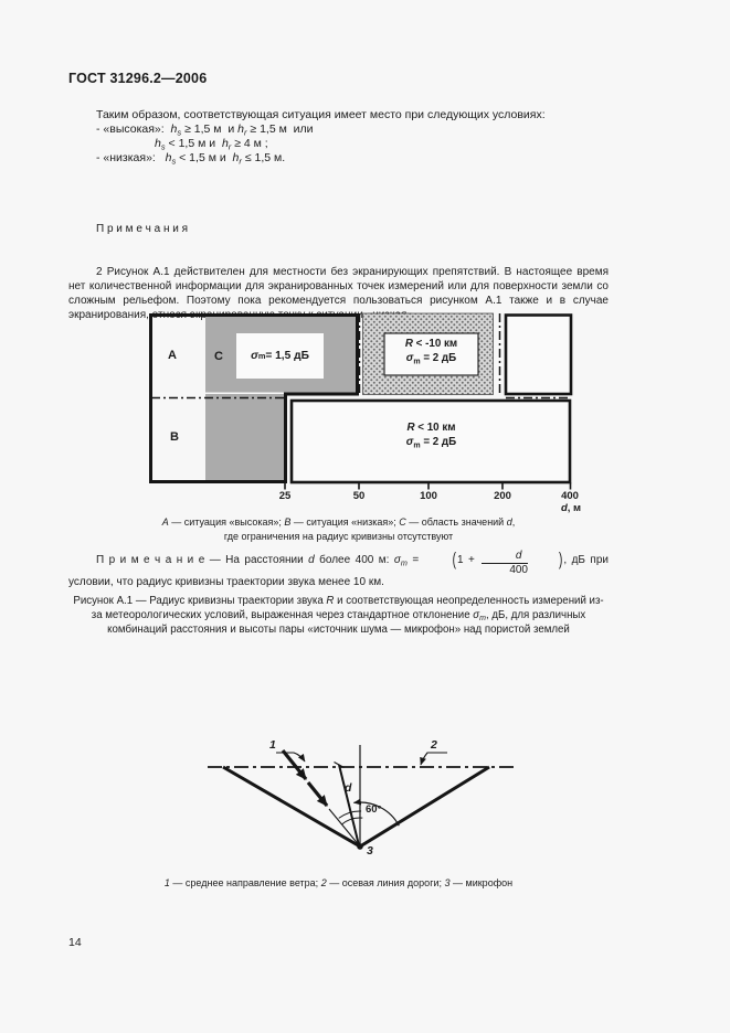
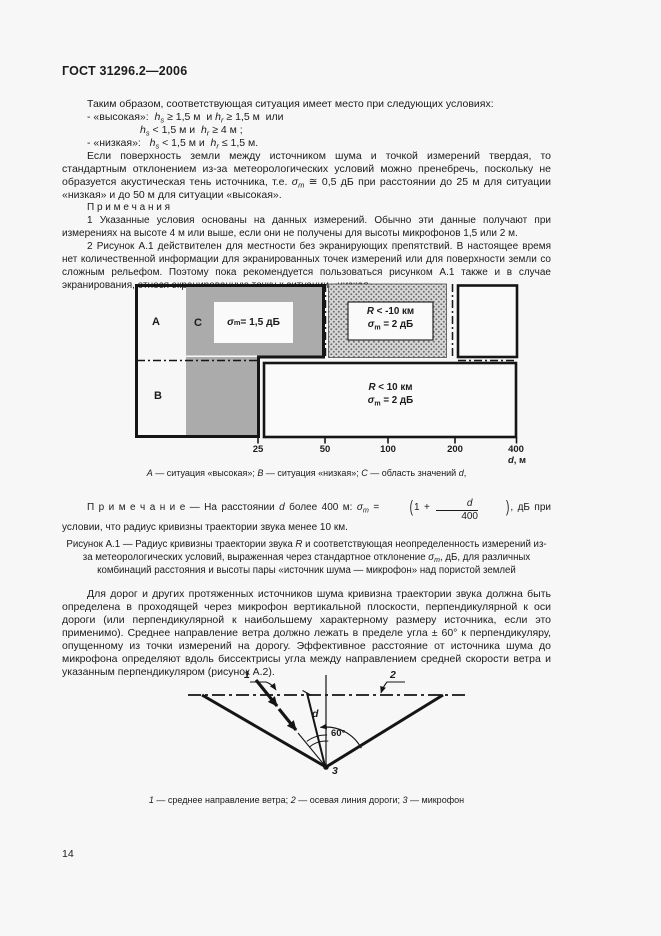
  ГОСТ 31296.2—2006
  Таким образом, соответствующая ситуация имеет место при следующих условиях:
  - «высокая»: hs ≥ 1,5 м и hr ≥ 1,5 м или
  hs < 1,5 м и hr ≥ 4 м ;
  - «низкая»: hs < 1,5 м и hr ≤ 1,5 м.
+ Если поверхность земли между источником шума и точкой измерений твердая, то стандартным отклонением из-за метеорологических условий можно пренебречь, поскольку не образуется акустическая тень источника, т.е. σm ≅ 0,5 дБ при расстоянии до 25 м для ситуации «низкая» и до 50 м для ситуации «высокая».
  П р и м е ч а н и я
+ 1 Указанные условия основаны на данных измерений. Обычно эти данные получают при измерениях на высоте 4 м или выше, если они не получены для высоты микрофонов 1,5 или 2 м.
  2 Рисунок А.1 действителен для местности без экранирующих препятствий. В настоящее время нет количественной информации для экранированных точек измерений или для поверхности земли со сложным рельефом. Поэтому пока рекомендуется пользоваться рисунком А.1 также и в случае экранирования,
  А
  С
  В
  σ
  m
  = 1,5 дБ
  R < -10 км
  σ = 2 дБ
  R < 10 км
  σ = 2 дБ
  25
  50
  100
  200
  400
  d, м
  А — ситуация «высокая»; В — ситуация «низкая»; С — область значений d,
- где ограничения на радиус кривизны отсутствуют
  П р и м е ч а н и е — На расстоянии d более 400 м: σm = (1 +
  d
  400
  ), дБ при условии, что радиус кривизны траектории звука менее 10 км.
  Рисунок А.1 — Радиус кривизны траектории звука R и соответствующая неопределенность измерений из-за метеорологических условий, выраженная через стандартное отклонение σ , дБ, для различных комбинаций расстояния и высоты пары «источник шума — микрофон» над пористой землей
+ Для дорог и других протяженных источников шума кривизна траектории звука должна быть определена в проходящей через микрофон вертикальной плоскости, перпендикулярной к оси дороги (или перпендикулярной к наибольшему характерному размеру источника, если это применимо). Среднее направление ветра должно лежать в пределе угла ± 60° к перпендикуляру, опущенному из точки измерений на дорогу. Эффективное расстояние от источника шума до микрофона определяют вдоль биссектрисы угла между направлением средней скорости ветра и указанным перпендикуляром (рисунок А.2).
  1
  2
  3
  d
  60°
  1 — среднее направление ветра; 2 — осевая линия дороги; 3 — микрофон
  14
